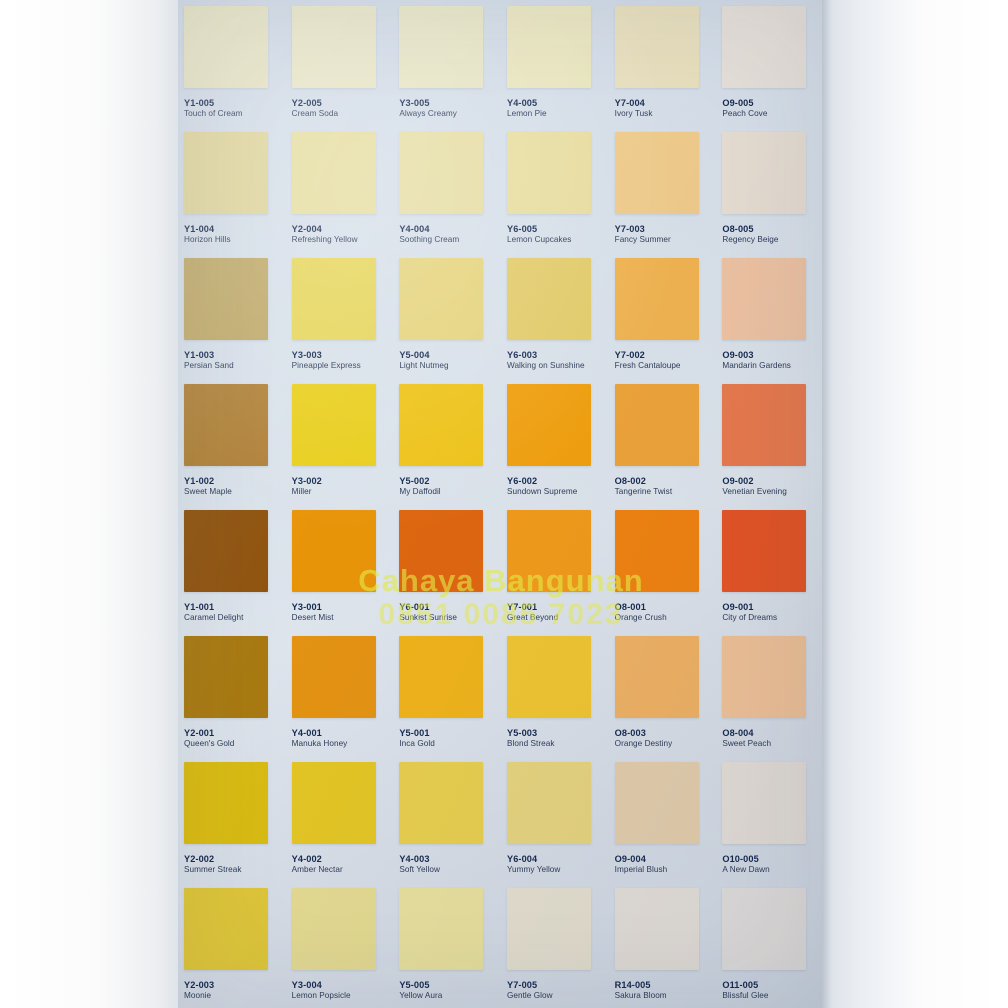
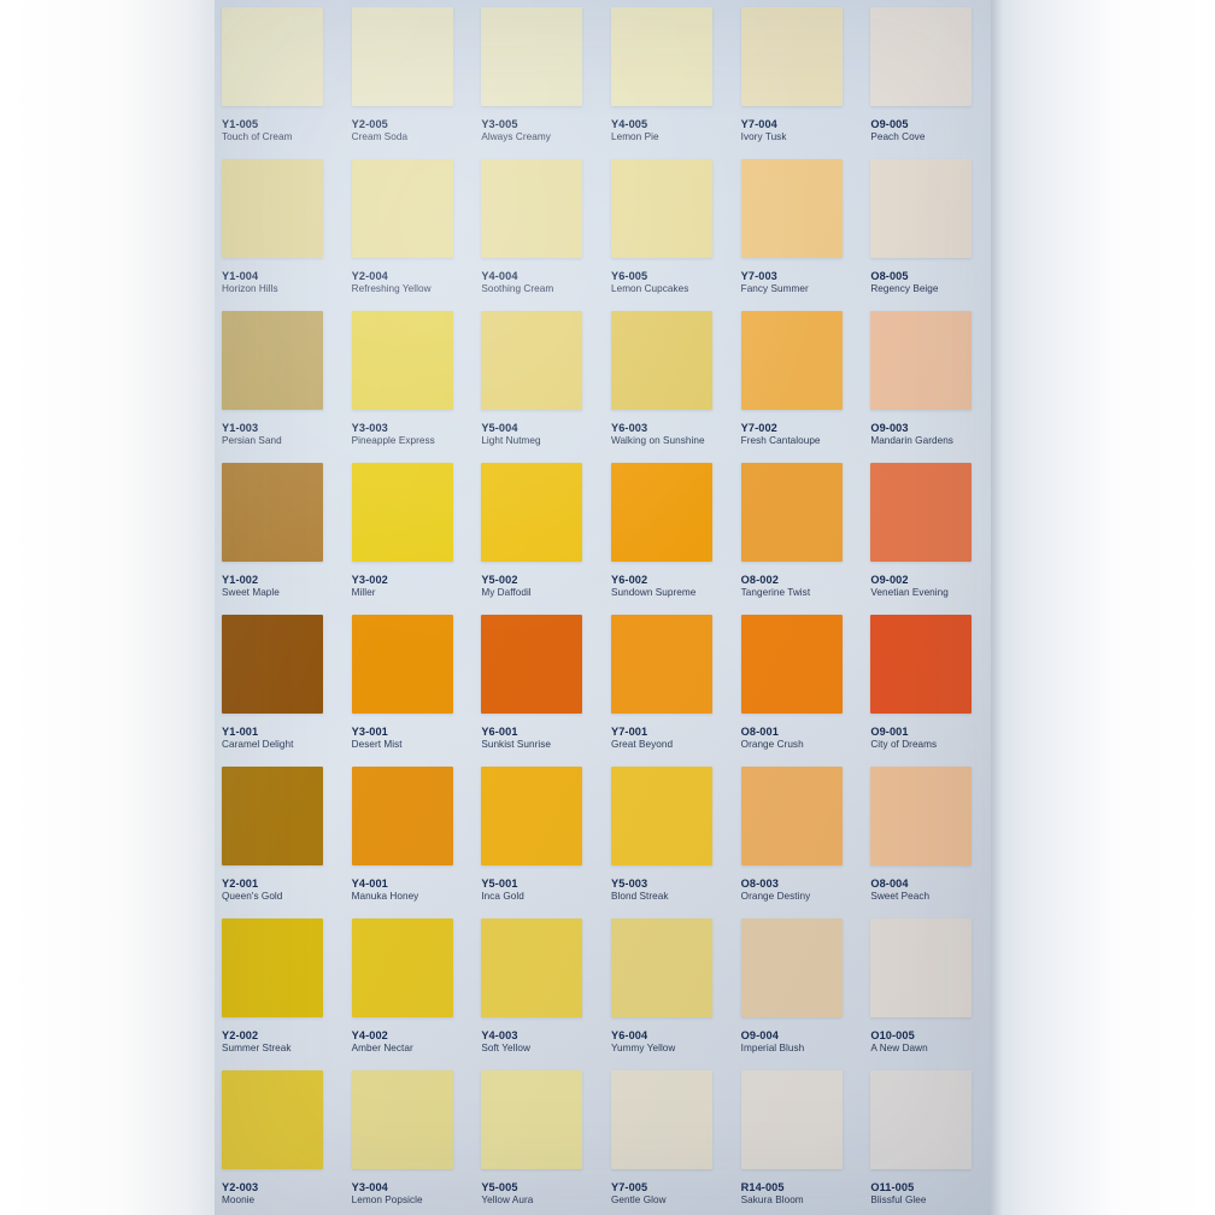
- Cahaya Bangunan
- 0851 0085 7023
